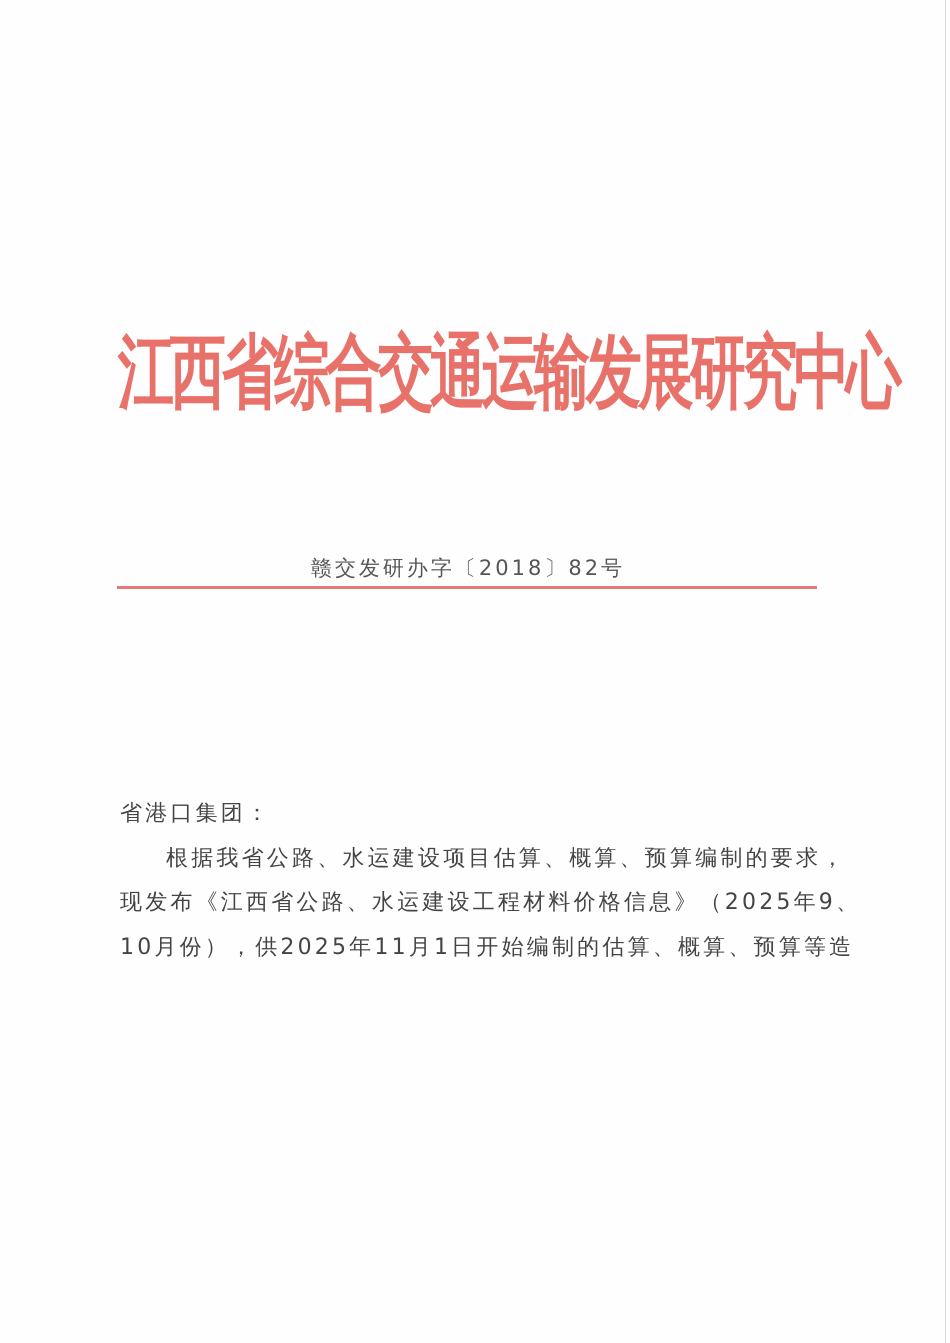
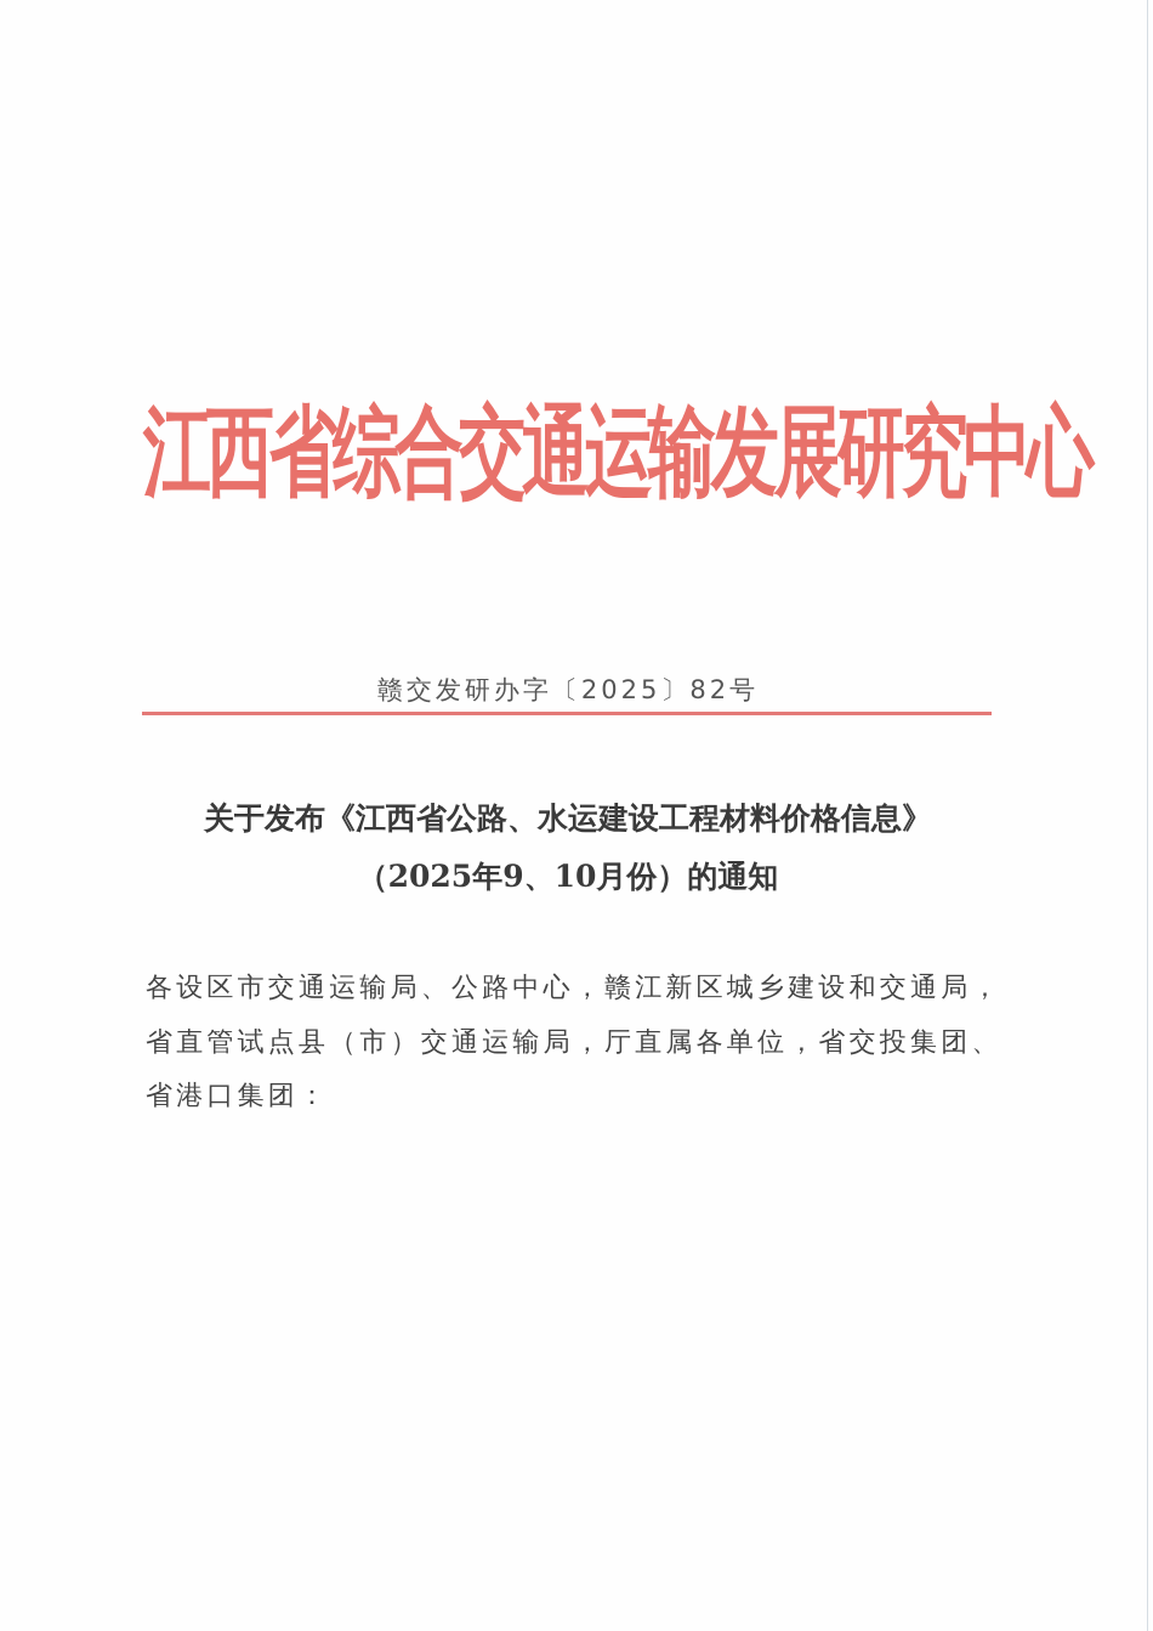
  江西省综合交通运输发展研究中心
- 赣交发研办字〔2018〕82号
+ 赣交发研办字〔2025〕82号
+ 关于发布《江西省公路、水运建设工程材料价格信息》
+ （2025年9、10月份）的通知
+ 各设区市交通运输局、公路中心，赣江新区城乡建设和交通局，
+ 省直管试点县（市）交通运输局，厅直属各单位，省交投集团、
  省港口集团：
- 根据我省公路、水运建设项目估算、概算、预算编制的要求，
- 现发布《江西省公路、水运建设工程材料价格信息》（2025年9、
- 10月份），供2025年11月1日开始编制的估算、概算、预算等造
